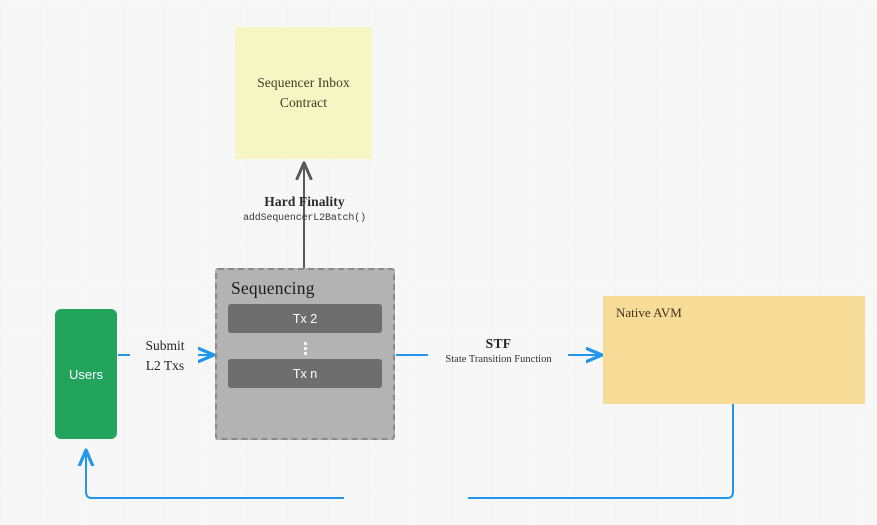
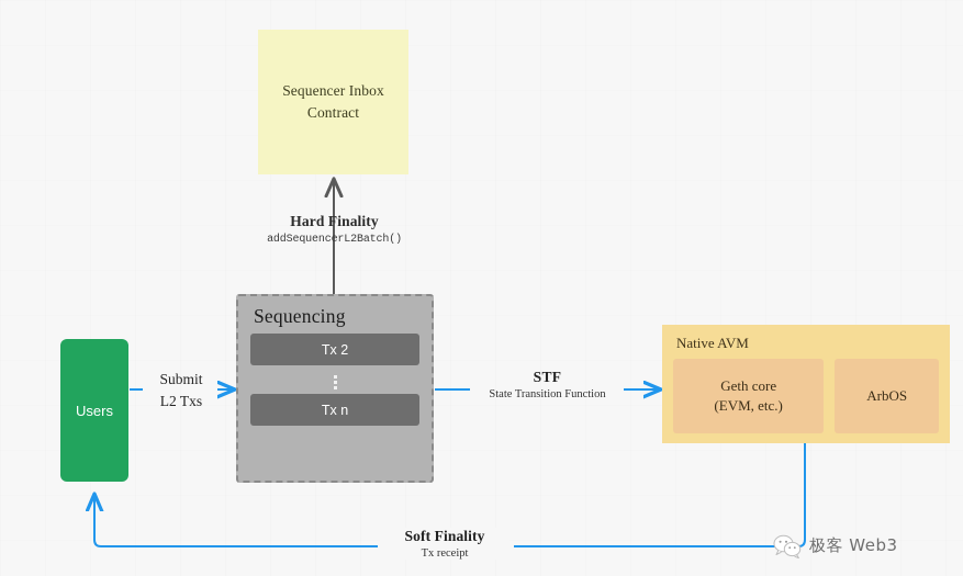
  Sequencer Inbox
  Contract
  Hard Finality
  addSequencerL2Batch()
  Sequencing
  Tx 2
  Tx n
  Users
  Submit
  L2 Txs
  STF
  State Transition Function
  Native AVM
+ Geth core
+ (EVM, etc.)
+ ArbOS
+ Soft Finality
+ Tx receipt
+ 极客 Web3
